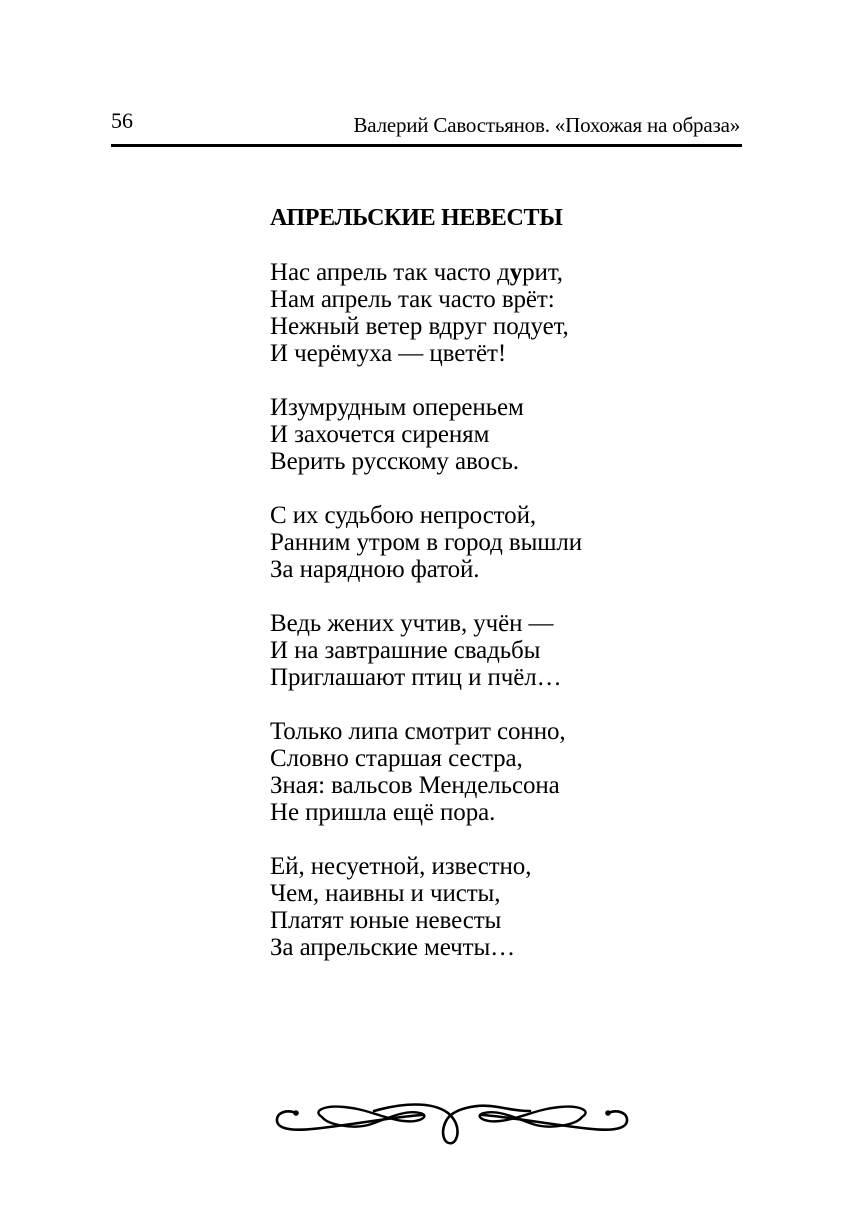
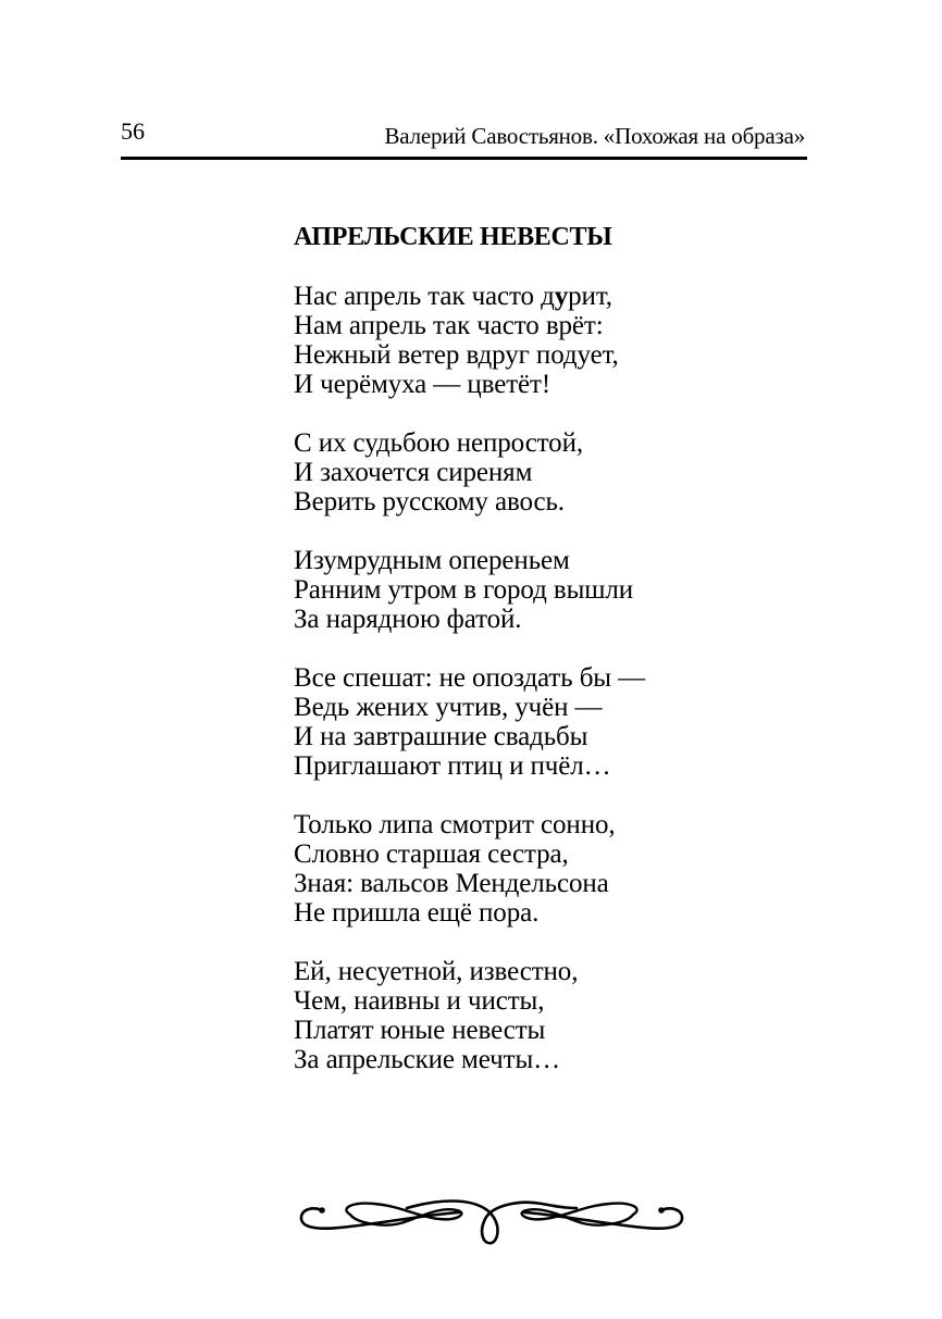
  56
  Валерий Савостьянов. «Похожая на образа»
  АПРЕЛЬСКИЕ НЕВЕСТЫ
  Нас апрель так часто дурит,
  Нам апрель так часто врёт:
  Нежный ветер вдруг подует,
  И черёмуха — цветёт!
- Изумрудным опереньем
+ С их судьбою непростой,
  И захочется сиреням
  Верить русскому авось.
- С их судьбою непростой,
+ Изумрудным опереньем
  Ранним утром в город вышли
  За нарядною фатой.
+ Все спешат: не опоздать бы —
  Ведь жених учтив, учён —
  И на завтрашние свадьбы
  Приглашают птиц и пчёл…
  Только липа смотрит сонно,
  Словно старшая сестра,
  Зная: вальсов Мендельсона
  Не пришла ещё пора.
  Ей, несуетной, известно,
  Чем, наивны и чисты,
  Платят юные невесты
  За апрельские мечты…
